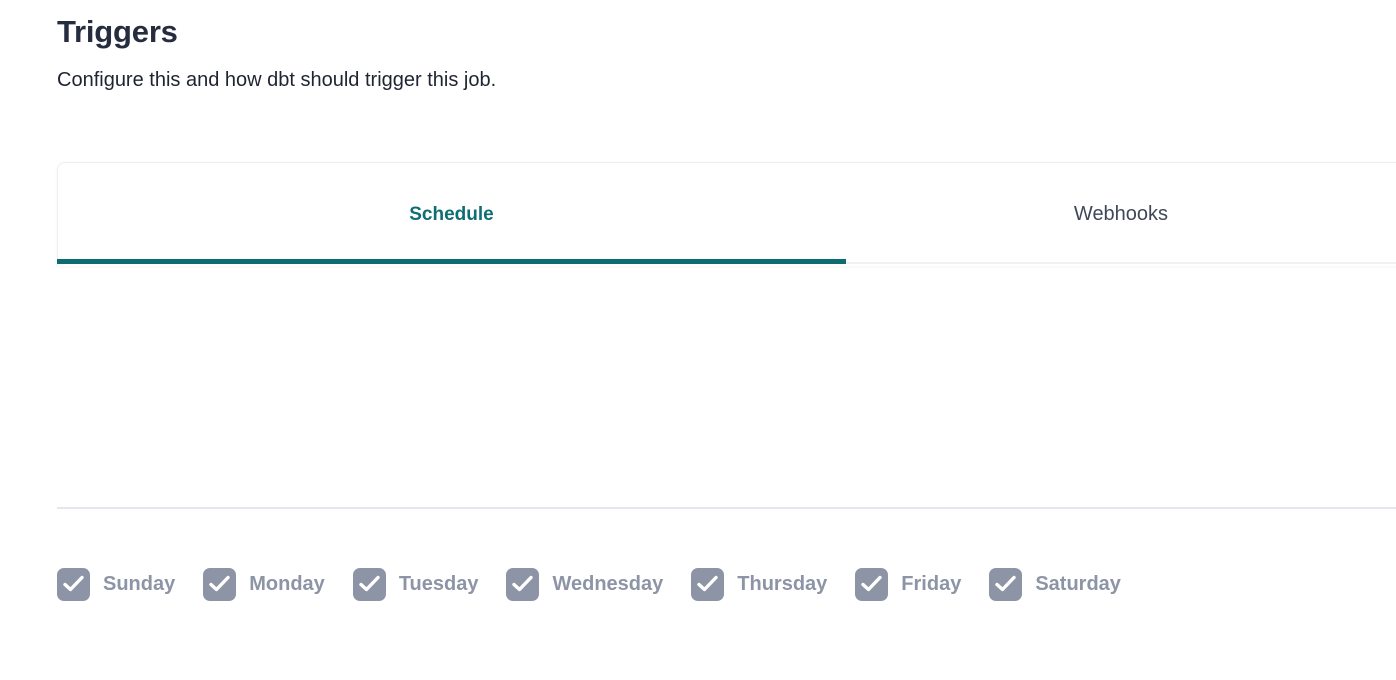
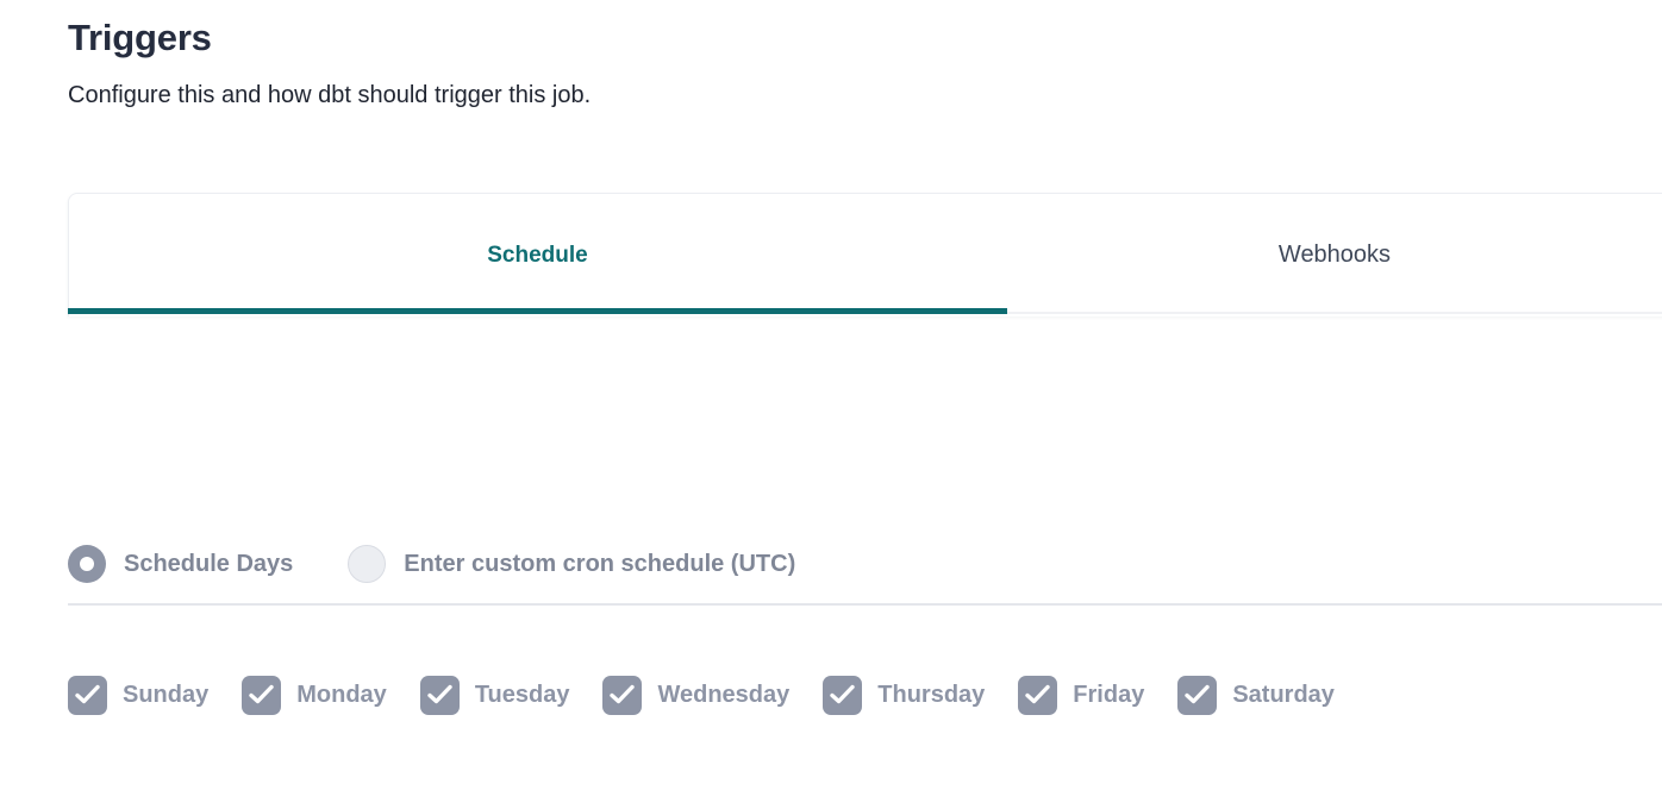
  Triggers
  Configure this and how dbt should trigger this job.
  Schedule
  Webhooks
+ Schedule Days
+ Enter custom cron schedule (UTC)
  Sunday
  Monday
  Tuesday
  Wednesday
  Thursday
  Friday
  Saturday
